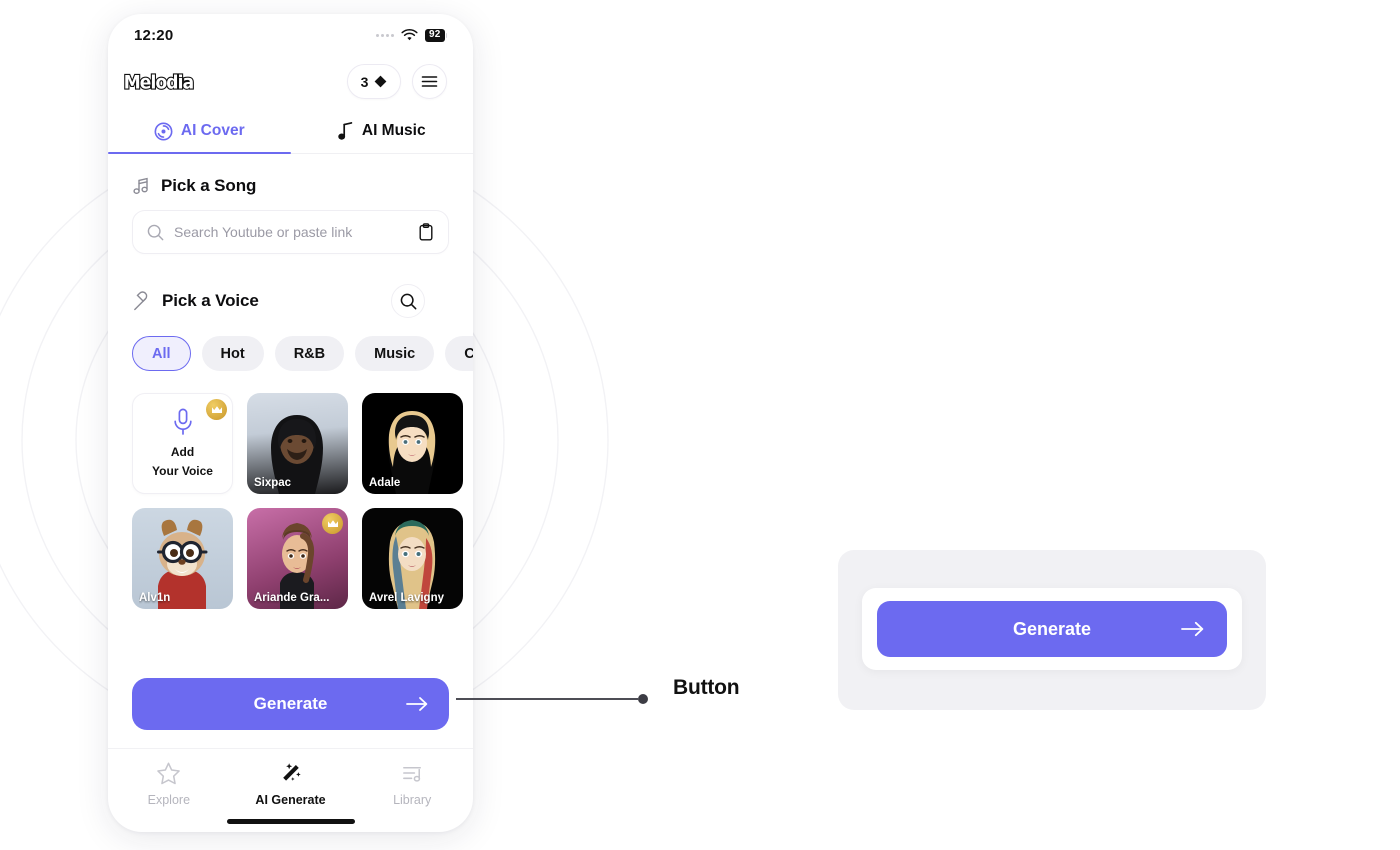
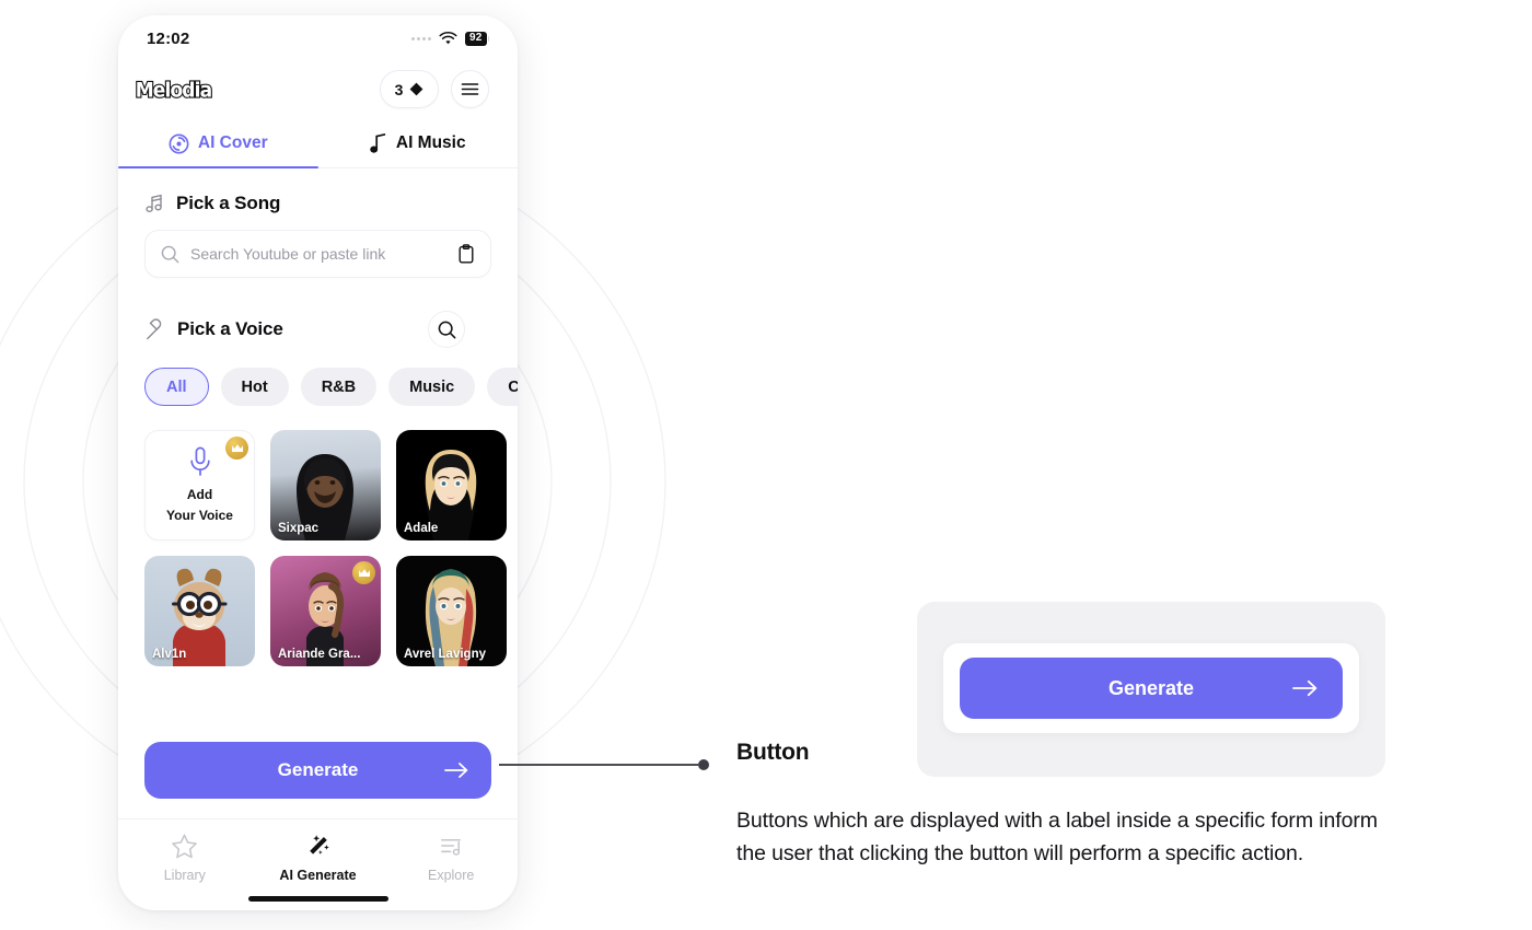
- 12:20
+ 12:02
  92
  Melodia
  3
  AI Cover
  AI Music
  Pick a Song
  Search Youtube or paste link
  Pick a Voice
  All
  Hot
  R&B
  Music
  Add
  Your Voice
  Sixpac
  Adale
  Alv1n
  Ariande Gra...
  Avrel Lavigny
  Generate
- Explore
+ Library
  AI Generate
- Library
+ Explore
  Button
+ Buttons which are displayed with a label inside a specific form inform the user that clicking the button will perform a specific action.
  Generate
